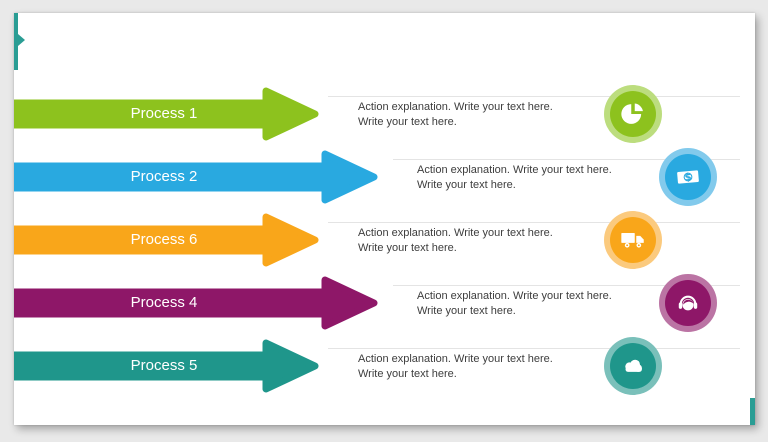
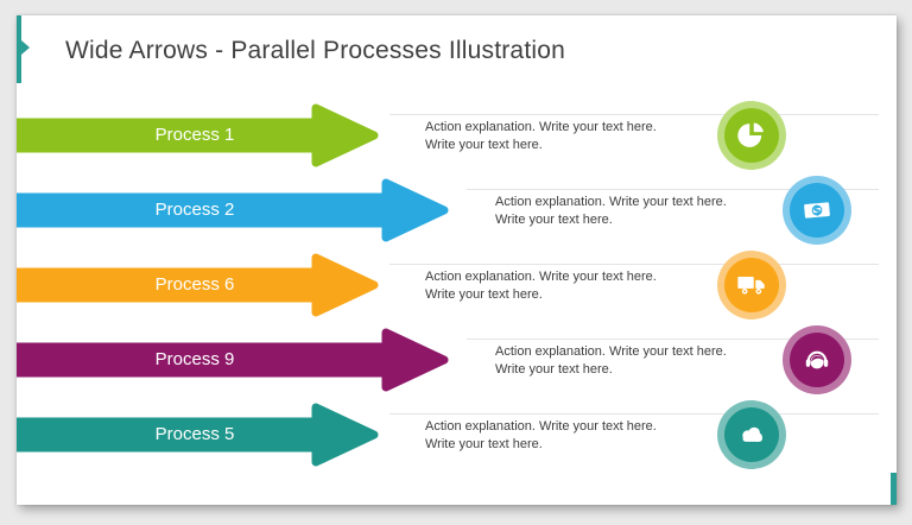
+ Wide Arrows - Parallel Processes Illustration
  Process 1
  Action explanation. Write your text here.
  Write your text here.
  Process 2
  Action explanation. Write your text here.
  Write your text here.
  Process 6
  Action explanation. Write your text here.
  Write your text here.
- Process 4
+ Process 9
  Action explanation. Write your text here.
  Write your text here.
  Process 5
  Action explanation. Write your text here.
  Write your text here.
